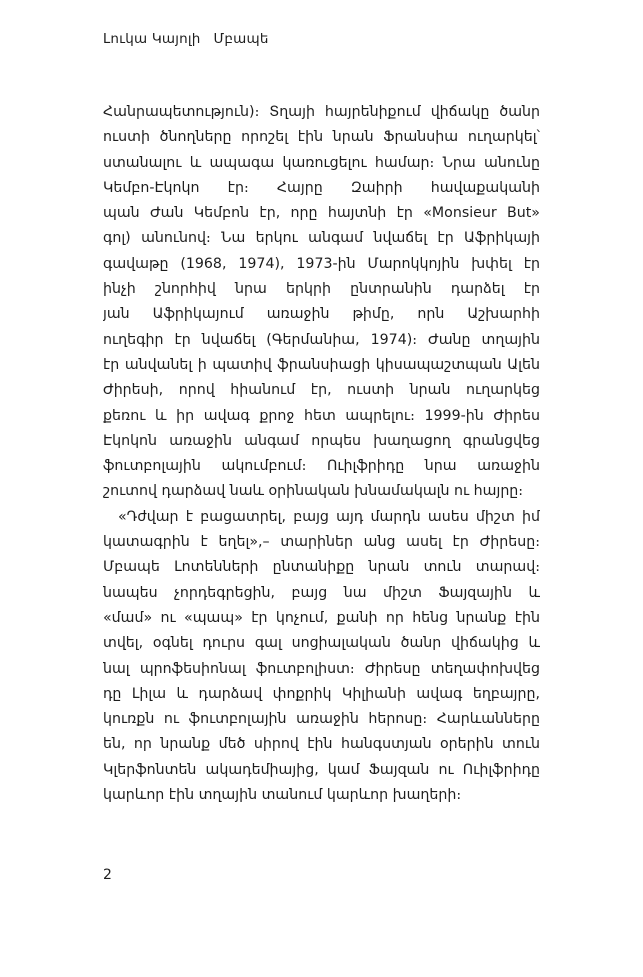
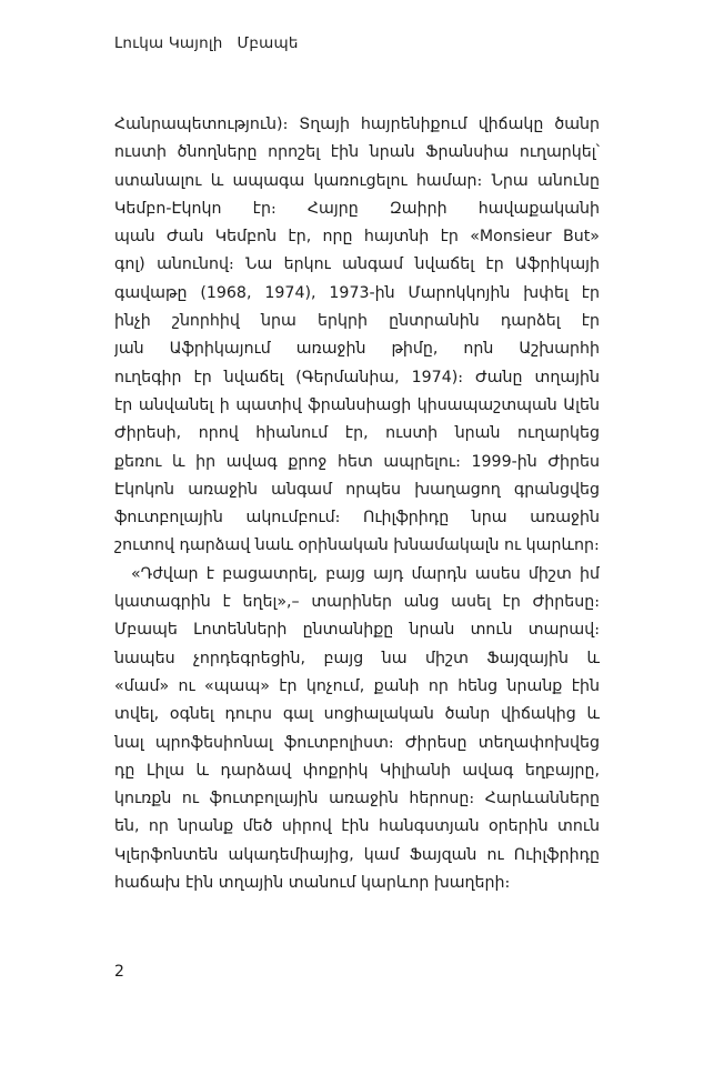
  Լուկա Կայոլի
  Մբապե
  Հանրապետություն)։ Տղայի հայրենիքում վիճակը ծանր
  ուստի ծնողները որոշել էին նրան Ֆրանսիա ուղարկել՝
  ստանալու և ապագա կառուցելու համար։ Նրա անունը
  Կեմբո-Էկոկո էր։ Հայրը Զաիրի հավաքականի
  պան Ժան Կեմբոն էր, որը հայտնի էր «Monsieur But»
  գոլ) անունով։ Նա երկու անգամ նվաճել էր Աֆրիկայի
  գավաթը (1968, 1974), 1973-ին Մարոկկոյին խփել էր
  ինչի շնորհիվ նրա երկրի ընտրանին դարձել էր
  յան Աֆրիկայում առաջին թիմը, որն Աշխարհի
  ուղեգիր էր նվաճել (Գերմանիա, 1974)։ Ժանը տղային
  էր անվանել ի պատիվ ֆրանսիացի կիսապաշտպան Ալեն
  Ժիրեսի, որով հիանում էր, ուստի նրան ուղարկեց
  քեռու և իր ավագ քրոջ հետ ապրելու։ 1999-ին Ժիրես
  Էկոկոն առաջին անգամ որպես խաղացող գրանցվեց
  ֆուտբոլային ակումբում։ Ուիլֆրիդը նրա առաջին
- շուտով դարձավ նաև օրինական խնամակալն ու հայրը։
+ շուտով դարձավ նաև օրինական խնամակալն ու կարևոր։
  «Դժվար է բացատրել, բայց այդ մարդն ասես միշտ իմ
  կատագրին է եղել»,– տարիներ անց ասել էր Ժիրեսը։
  Մբապե Լոտենների ընտանիքը նրան տուն տարավ։
  նապես չորդեգրեցին, բայց նա միշտ Ֆայզային և
  «մամ» ու «պապ» էր կոչում, քանի որ հենց նրանք էին
  տվել, օգնել դուրս գալ սոցիալական ծանր վիճակից և
  նալ պրոֆեսիոնալ ֆուտբոլիստ։ Ժիրեսը տեղափոխվեց
  դը Լիլա և դարձավ փոքրիկ Կիլիանի ավագ եղբայրը,
  կուռքն ու ֆուտբոլային առաջին հերոսը։ Հարևանները
  են, որ նրանք մեծ սիրով էին հանգստյան օրերին տուն
  Կլերֆոնտեն ակադեմիայից, կամ Ֆայզան ու Ուիլֆրիդը
- կարևոր էին տղային տանում կարևոր խաղերի։
+ հաճախ էին տղային տանում կարևոր խաղերի։
  2
